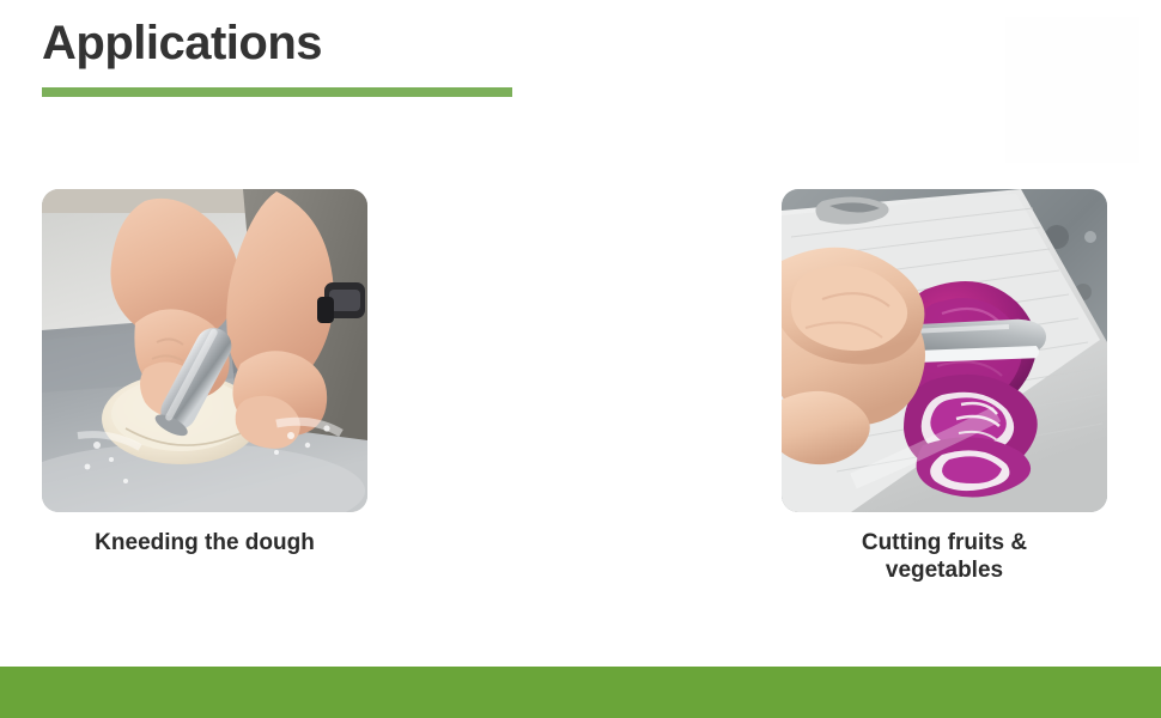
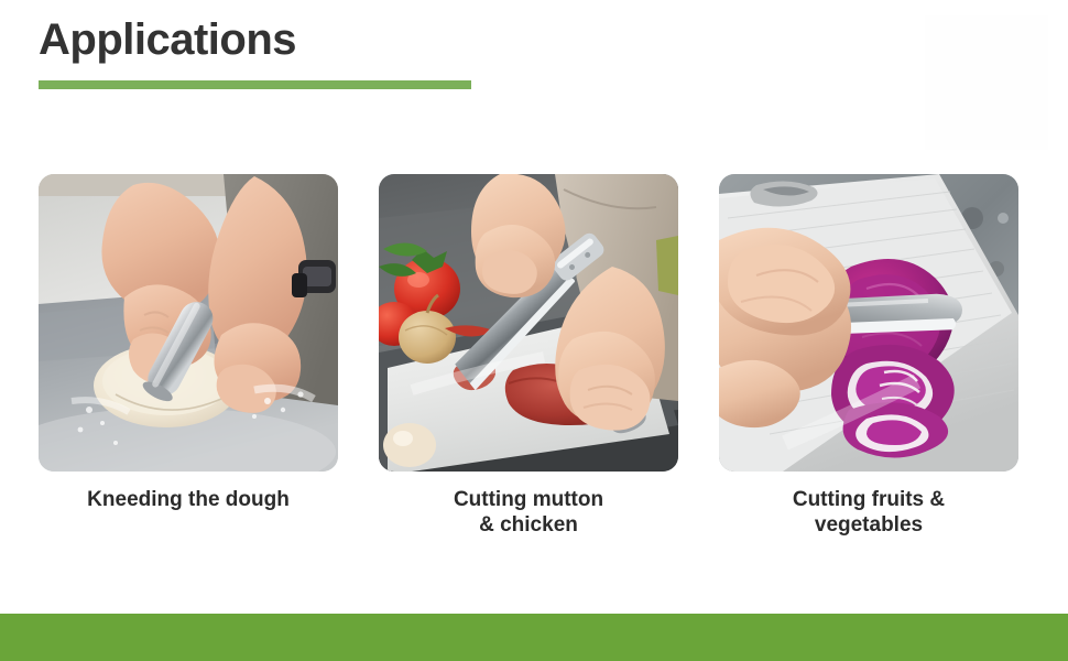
  Applications
  Kneeding the dough
+ Cutting mutton
+ & chicken
  Cutting fruits &
  vegetables
